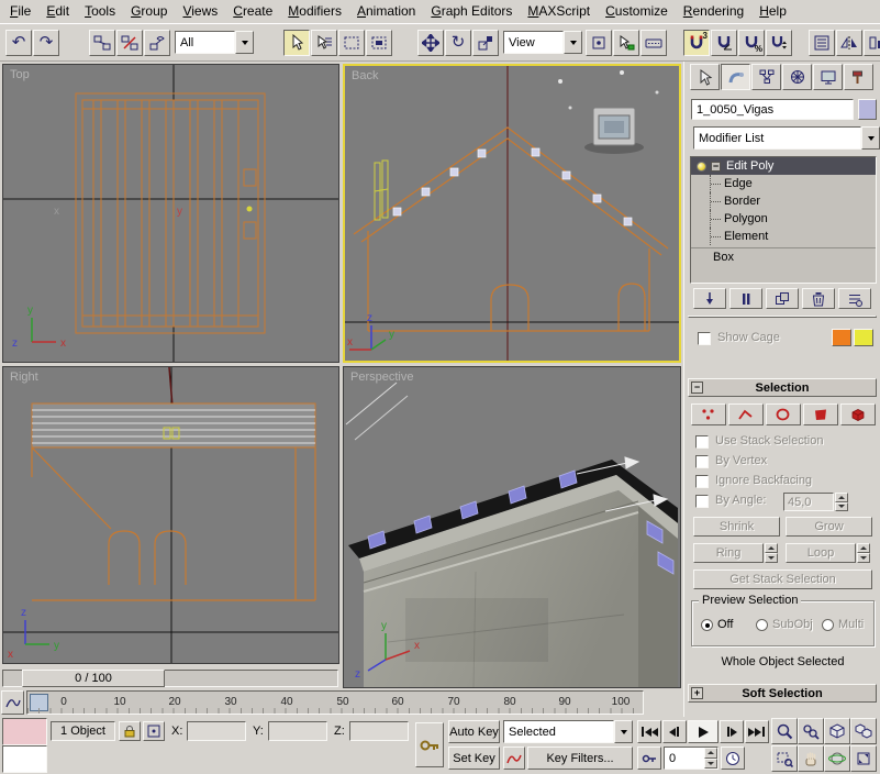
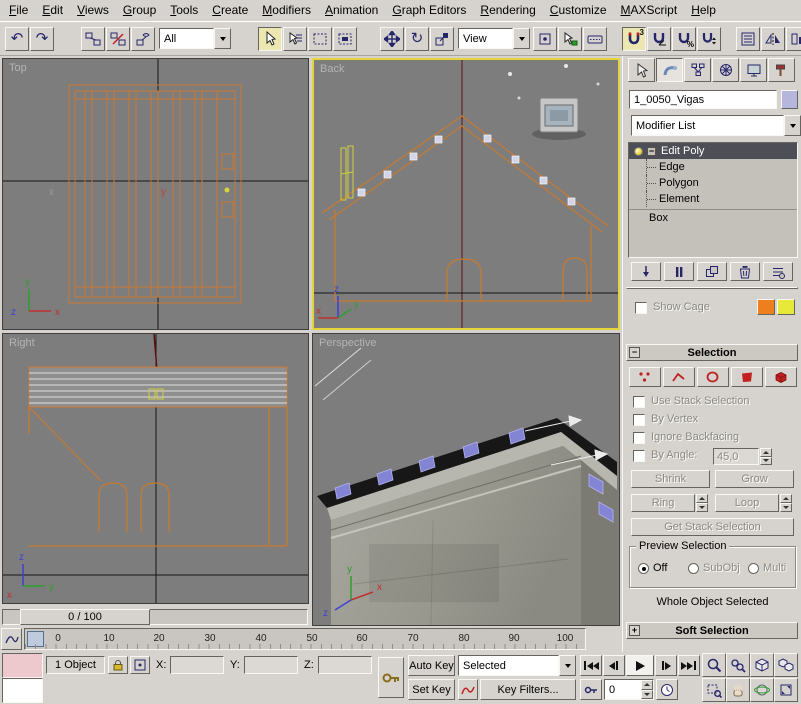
  File
  Edit
- Tools
+ Views
  Group
- Views
+ Tools
  Create
  Modifiers
  Animation
  Graph Editors
- MAXScript
+ Rendering
  Customize
- Rendering
+ MAXScript
  Help
  ↶
  ↷
  All
  ↻
  View
  3
  Top
  x
  y
  y
  x
  z
  Back
  z
  x
  y
  Right
  z
  y
  x
  Perspective
  y
  x
  z
  0 / 100
  0
  10
  20
  30
  40
  50
  60
  70
  80
  90
  100
  1_0050_Vigas
  Modifier List
  Edit Poly
  Edge
- Border
  Polygon
  Element
  Box
  Show Cage
  Selection
  Use Stack Selection
  By Vertex
  Ignore Backfacing
  By Angle:
  45,0
  Shrink
  Grow
  Ring
  Loop
  Get Stack Selection
  Preview Selection
  Off
  SubObj
  Multi
  Whole Object Selected
  Soft Selection
  1 Object
  X:
  Y:
  Z:
  Auto Key
  Set Key
  Selected
  Key Filters...
  0
